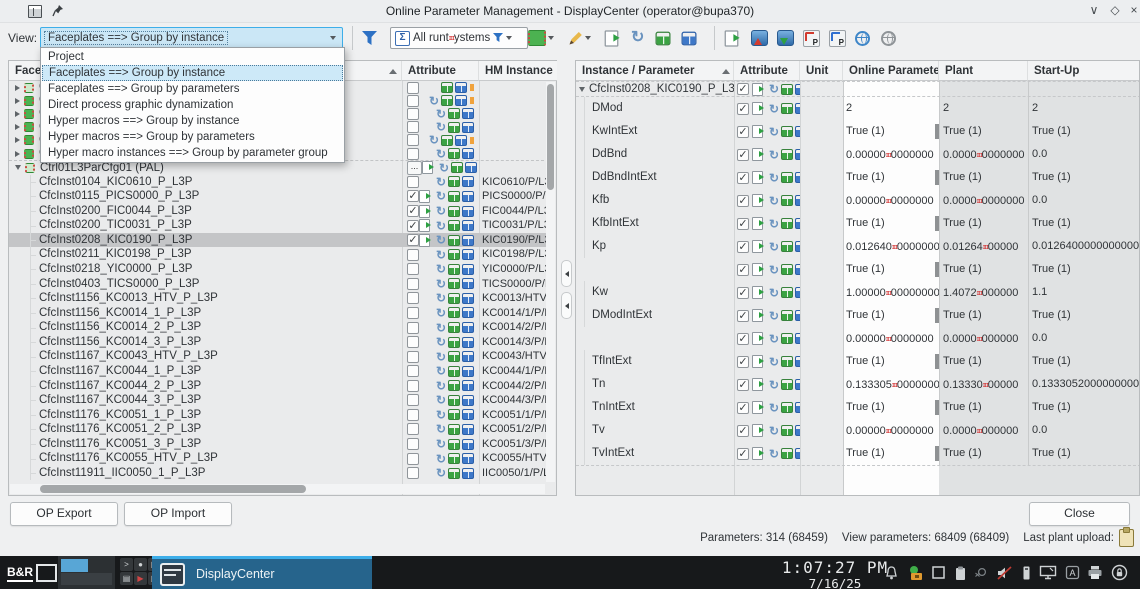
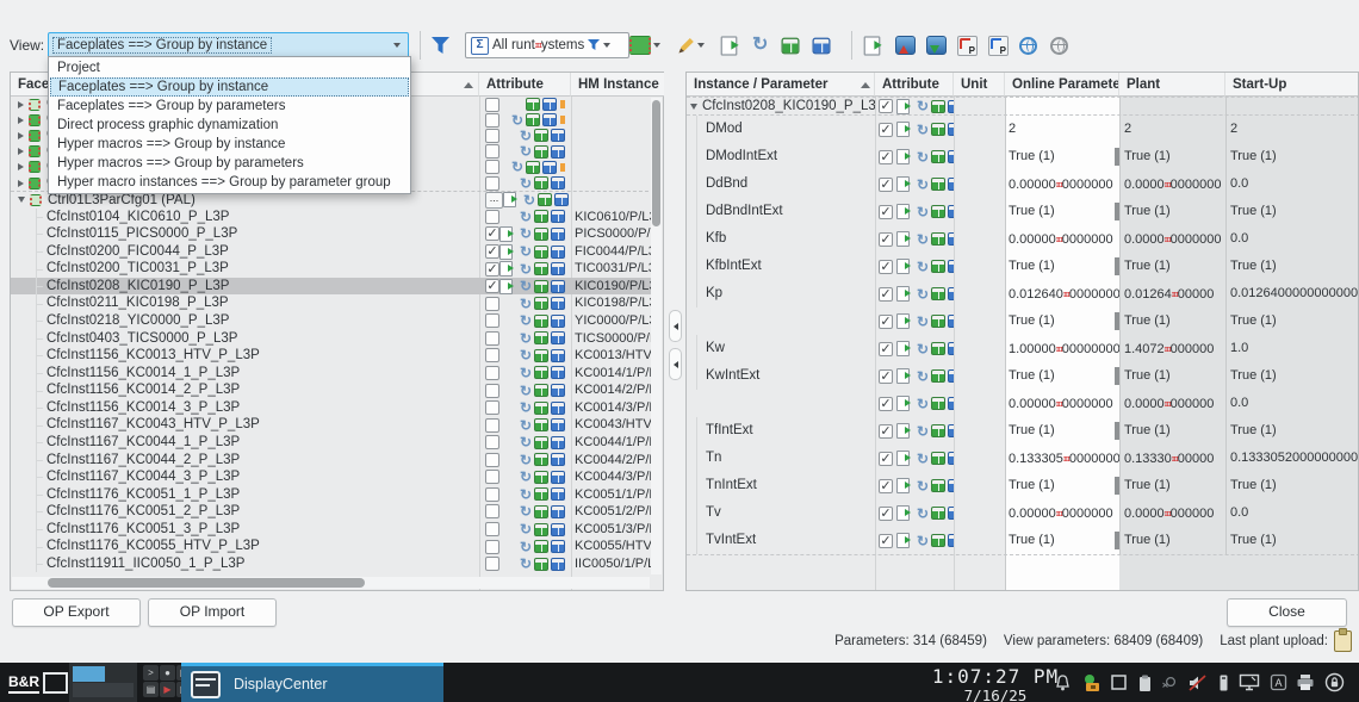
- Online Parameter Management - DisplayCenter (operator@bupa370)
- ∨
- ◇
- ×
  View:
  Faceplates ==> Group by instance
  Σ
  All runtɪɪɪystems
  ↻
  P
  P
  Face
  Attribute
  HM Instance
  ↻
  ↻
  ↻
  ↻
  ↻
  Ctrl01L3ParCfg01 (PAL)
  ...
  ↻
  CfcInst0104_KIC0610_P_L3P
  ↻
  KIC0610/P/L
  CfcInst0115_PICS0000_P_L3P
  ✓
  ↻
  PICS0000/P/
  CfcInst0200_FIC0044_P_L3P
  ✓
  ↻
  FIC0044/P/L
  CfcInst0200_TIC0031_P_L3P
  ✓
  ↻
  TIC0031/P/L
  CfcInst0208_KIC0190_P_L3P
  ✓
  ↻
  KIC0190/P/L
  CfcInst0211_KIC0198_P_L3P
  ↻
  KIC0198/P/L
  CfcInst0218_YIC0000_P_L3P
  ↻
  YIC0000/P/L
  CfcInst0403_TICS0000_P_L3P
  ↻
  TICS0000/P/
  CfcInst1156_KC0013_HTV_P_L3P
  ↻
  KC0013/HTV
  CfcInst1156_KC0014_1_P_L3P
  ↻
  KC0014/1/P/
  CfcInst1156_KC0014_2_P_L3P
  ↻
  KC0014/2/P/
  CfcInst1156_KC0014_3_P_L3P
  ↻
  KC0014/3/P/
  CfcInst1167_KC0043_HTV_P_L3P
  ↻
  KC0043/HTV
  CfcInst1167_KC0044_1_P_L3P
  ↻
  KC0044/1/P/
  CfcInst1167_KC0044_2_P_L3P
  ↻
  KC0044/2/P/
  CfcInst1167_KC0044_3_P_L3P
  ↻
  KC0044/3/P/
  CfcInst1176_KC0051_1_P_L3P
  ↻
  KC0051/1/P/
  CfcInst1176_KC0051_2_P_L3P
  ↻
  KC0051/2/P/
  CfcInst1176_KC0051_3_P_L3P
  ↻
  KC0051/3/P/
  CfcInst1176_KC0055_HTV_P_L3P
  ↻
  KC0055/HTV
  CfcInst11911_IIC0050_1_P_L3P
  ↻
  IIC0050/1/P/
  Instance / Parameter
  Attribute
  Unit
  Online Paramete
  Plant
  Start-Up
  CfcInst0208_KIC0190_P_L3
  ✓
  ↻
  DMod
  ✓
  ↻
  2
  2
  2
- KwIntExt
+ DModIntExt
  ✓
  ↻
  True (1)
  True (1)
  True (1)
  DdBnd
  ✓
  ↻
  0.00000ɪɪɪ0000000
  0.0000ɪɪɪ0000000
  0.0
  DdBndIntExt
  ✓
  ↻
  True (1)
  True (1)
  True (1)
  Kfb
  ✓
  ↻
  0.00000ɪɪɪ0000000
  0.0000ɪɪɪ0000000
  0.0
  KfbIntExt
  ✓
  ↻
  True (1)
  True (1)
  True (1)
  Kp
  ✓
  ↻
  0.012640ɪɪɪ0000000
  0.01264ɪɪɪ00000
  0.0126400000000000
  ✓
  ↻
  True (1)
  True (1)
  True (1)
  Kw
  ✓
  ↻
  1.00000ɪɪɪ00000000
  1.4072ɪɪɪ000000
- 1.1
+ 1.0
- DModIntExt
+ KwIntExt
  ✓
  ↻
  True (1)
  True (1)
  True (1)
  ✓
  ↻
  0.00000ɪɪɪ0000000
  0.0000ɪɪɪ000000
  0.0
  TfIntExt
  ✓
  ↻
  True (1)
  True (1)
  True (1)
  Tn
  ✓
  ↻
  0.133305ɪɪɪ0000000
  0.13330ɪɪɪ00000
  0.1333052000000000
  TnIntExt
  ✓
  ↻
  True (1)
  True (1)
  True (1)
  Tv
  ✓
  ↻
  0.00000ɪɪɪ0000000
  0.0000ɪɪɪ000000
  0.0
  TvIntExt
  ✓
  ↻
  True (1)
  True (1)
  True (1)
  OP Export
  OP Import
  Close
  Parameters: 314 (68459)
  View parameters: 68409 (68409)
  Last plant upload:
  B&R
  >
  ●
  ▤
  ▶
  DisplayCenter
  1:07:27 PM
  7/16/25
  A
  Project
  Faceplates ==> Group by instance
  Faceplates ==> Group by parameters
  Direct process graphic dynamization
  Hyper macros ==> Group by instance
  Hyper macros ==> Group by parameters
  Hyper macro instances ==> Group by parameter group
